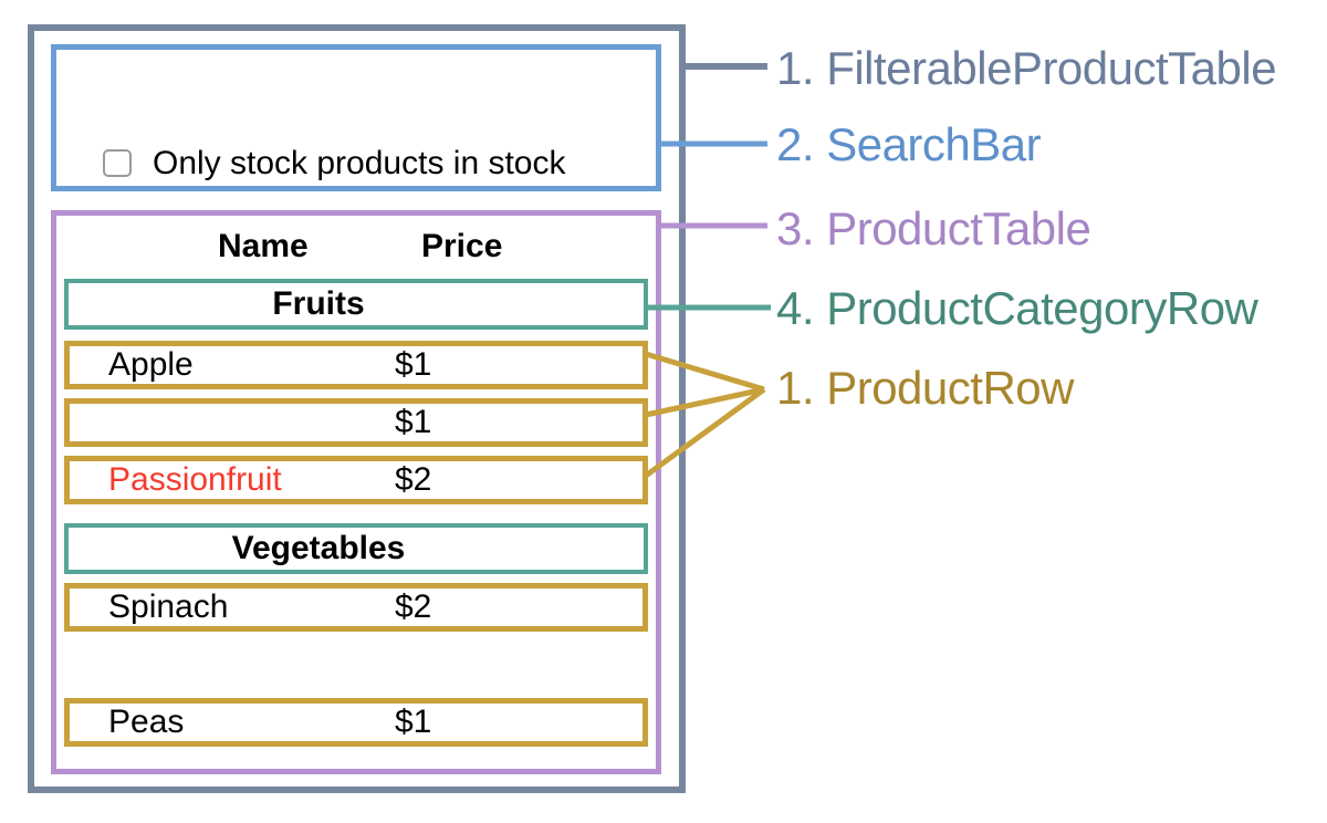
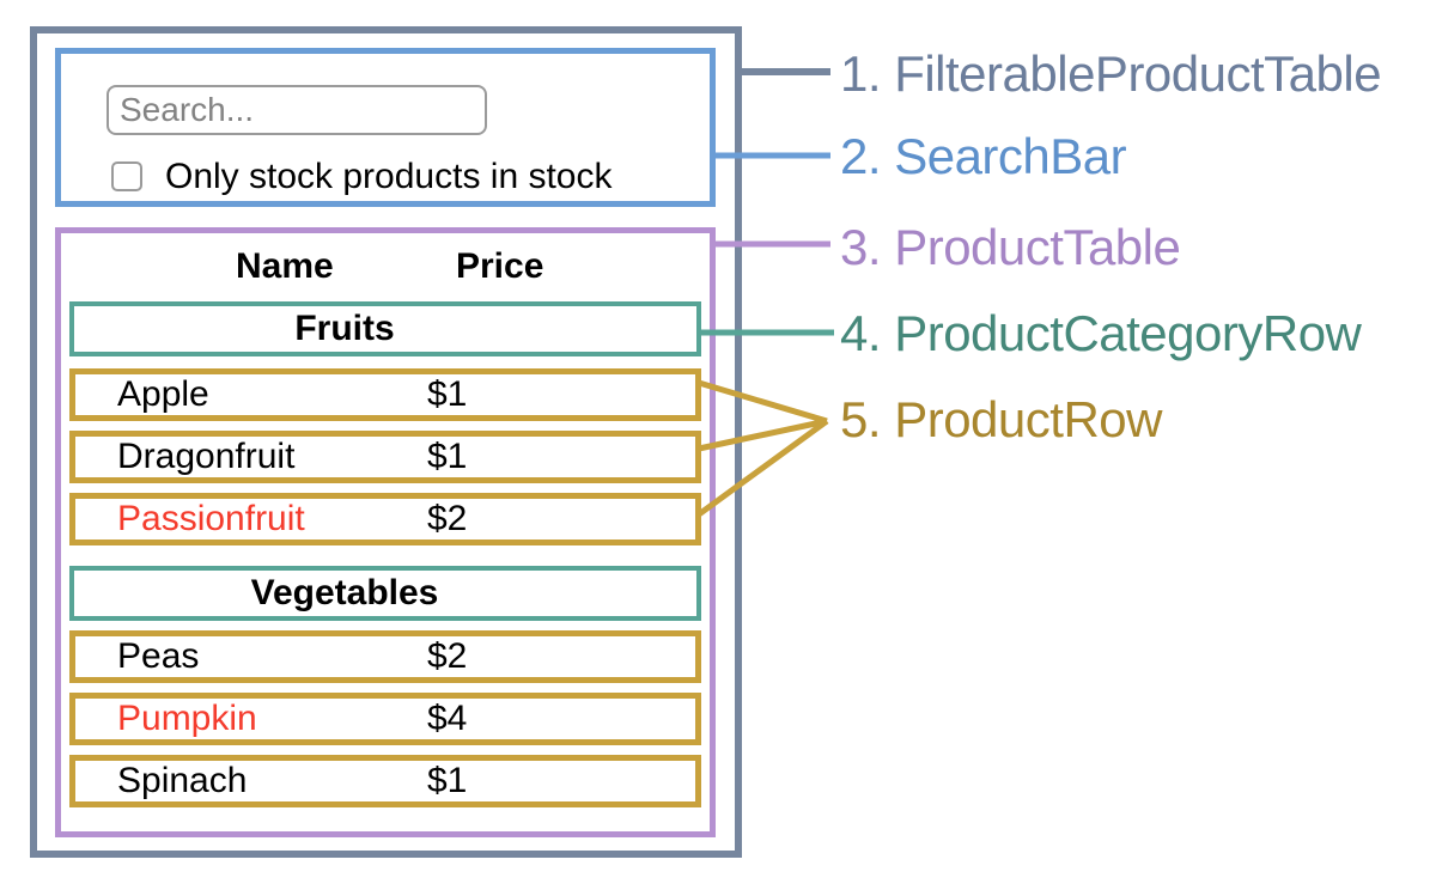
+ Search...
  Only stock products in stock
  Name
  Price
  Fruits
  Vegetables
  Apple
  $1
+ Dragonfruit
  $1
  Passionfruit
  $2
- Spinach
+ Peas
  $2
+ Pumpkin
+ $4
- Peas
+ Spinach
  $1
  1. FilterableProductTable
  2. SearchBar
  3. ProductTable
  4. ProductCategoryRow
- 1. ProductRow
+ 5. ProductRow
